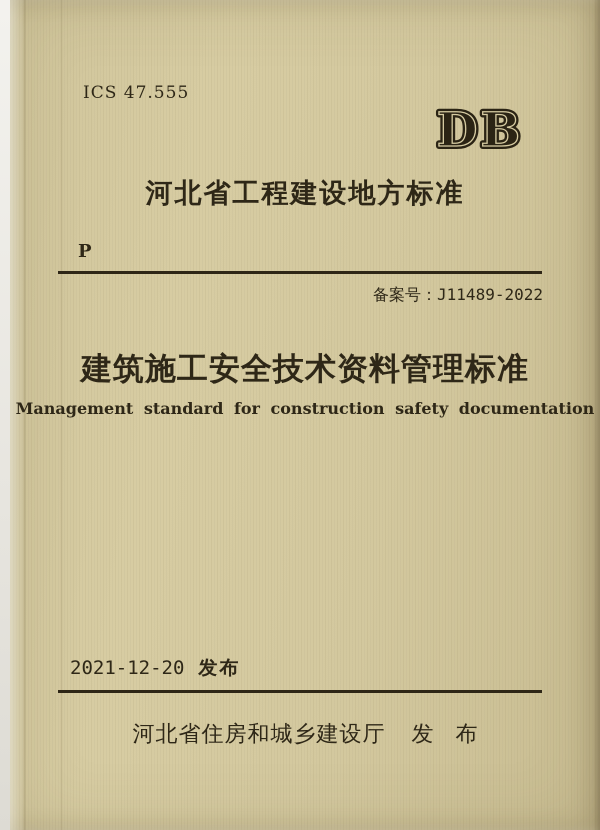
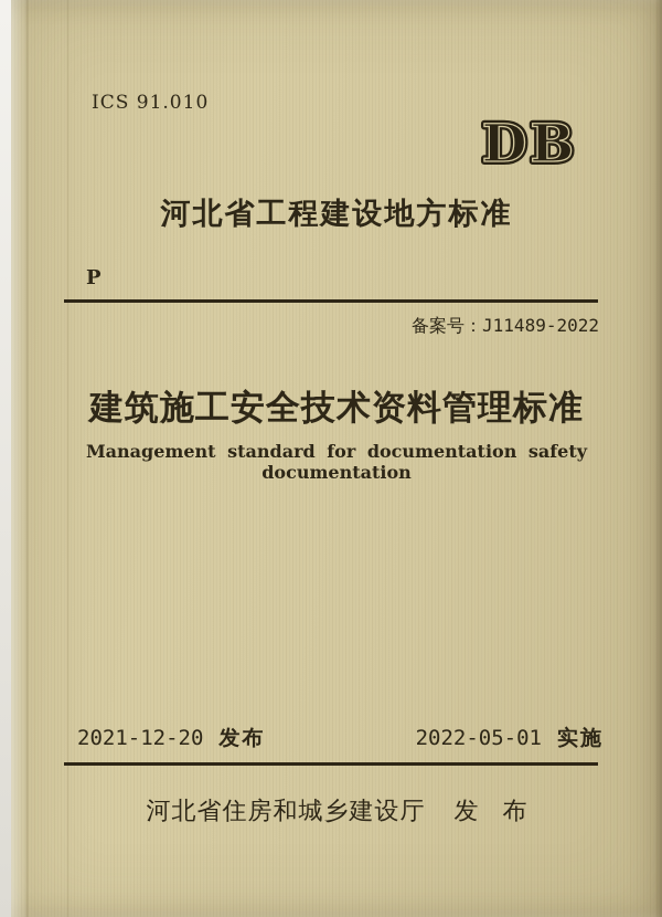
- ICS 47.555
+ ICS 91.010
  DB
  河北省工程建设地方标准
  P
  备案号：J11489-2022
  建筑施工安全技术资料管理标准
- Management standard for construction safety documentation
+ Management standard for documentation safety documentation
  2021-12-20
  发布
+ 2022-05-01
+ 实施
  河北省住房和城乡建设厅
  发 布
